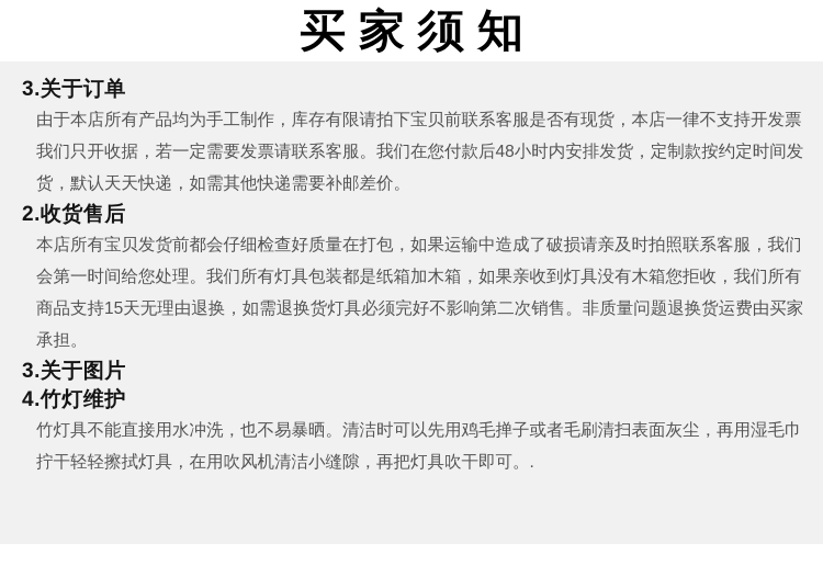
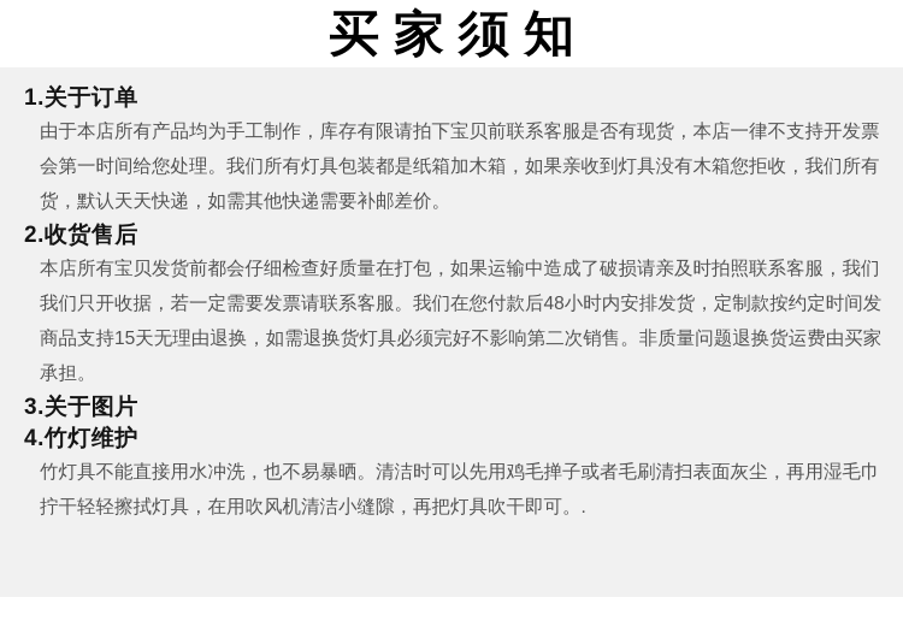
  买家须知
- 3.关于订单
+ 1.关于订单
  由于本店所有产品均为手工制作，库存有限请拍下宝贝前联系客服是否有现货，本店一律不支持开发票
- 我们只开收据，若一定需要发票请联系客服。我们在您付款后48小时内安排发货，定制款按约定时间发
+ 会第一时间给您处理。我们所有灯具包装都是纸箱加木箱，如果亲收到灯具没有木箱您拒收，我们所有
  货，默认天天快递，如需其他快递需要补邮差价。
  2.收货售后
  本店所有宝贝发货前都会仔细检查好质量在打包，如果运输中造成了破损请亲及时拍照联系客服，我们
- 会第一时间给您处理。我们所有灯具包装都是纸箱加木箱，如果亲收到灯具没有木箱您拒收，我们所有
+ 我们只开收据，若一定需要发票请联系客服。我们在您付款后48小时内安排发货，定制款按约定时间发
  商品支持15天无理由退换，如需退换货灯具必须完好不影响第二次销售。非质量问题退换货运费由买家
  承担。
  3.关于图片
  4.竹灯维护
  竹灯具不能直接用水冲洗，也不易暴晒。清洁时可以先用鸡毛掸子或者毛刷清扫表面灰尘，再用湿毛巾
  拧干轻轻擦拭灯具，在用吹风机清洁小缝隙，再把灯具吹干即可。.
